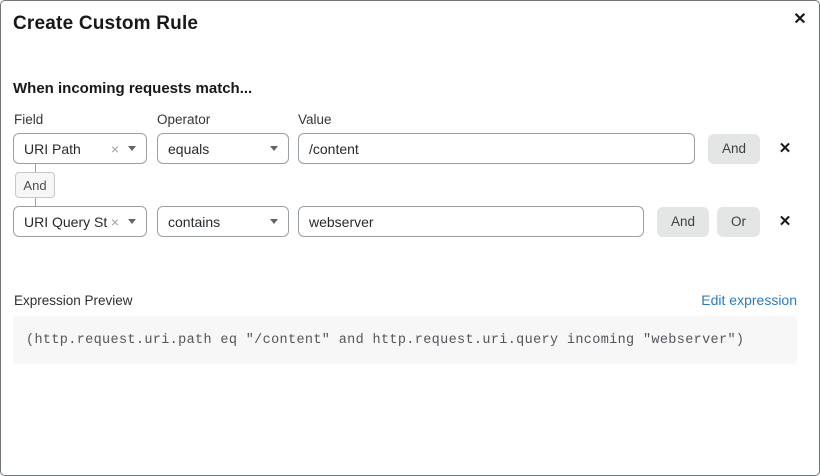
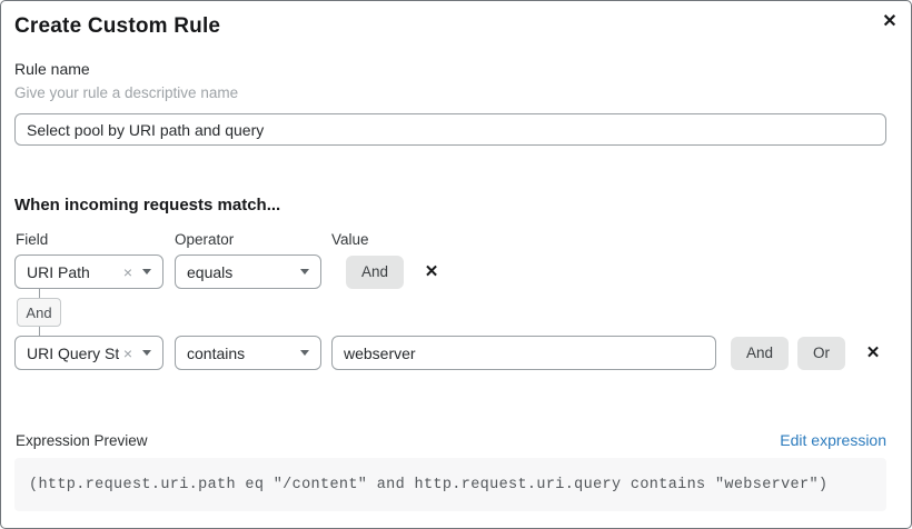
  Create Custom Rule
  ✕
+ Rule name
+ Give your rule a descriptive name
+ Select pool by URI path and query
  When incoming requests match...
  Field
  Operator
  Value
  URI Path
  ×
  equals
- /content
  And
  ✕
  And
  URI Query St
  ×
  contains
  webserver
  And
  Or
  ✕
  Expression Preview
  Edit expression
- (http.request.uri.path eq "/content" and http.request.uri.query incoming "webserver")
+ (http.request.uri.path eq "/content" and http.request.uri.query contains "webserver")
